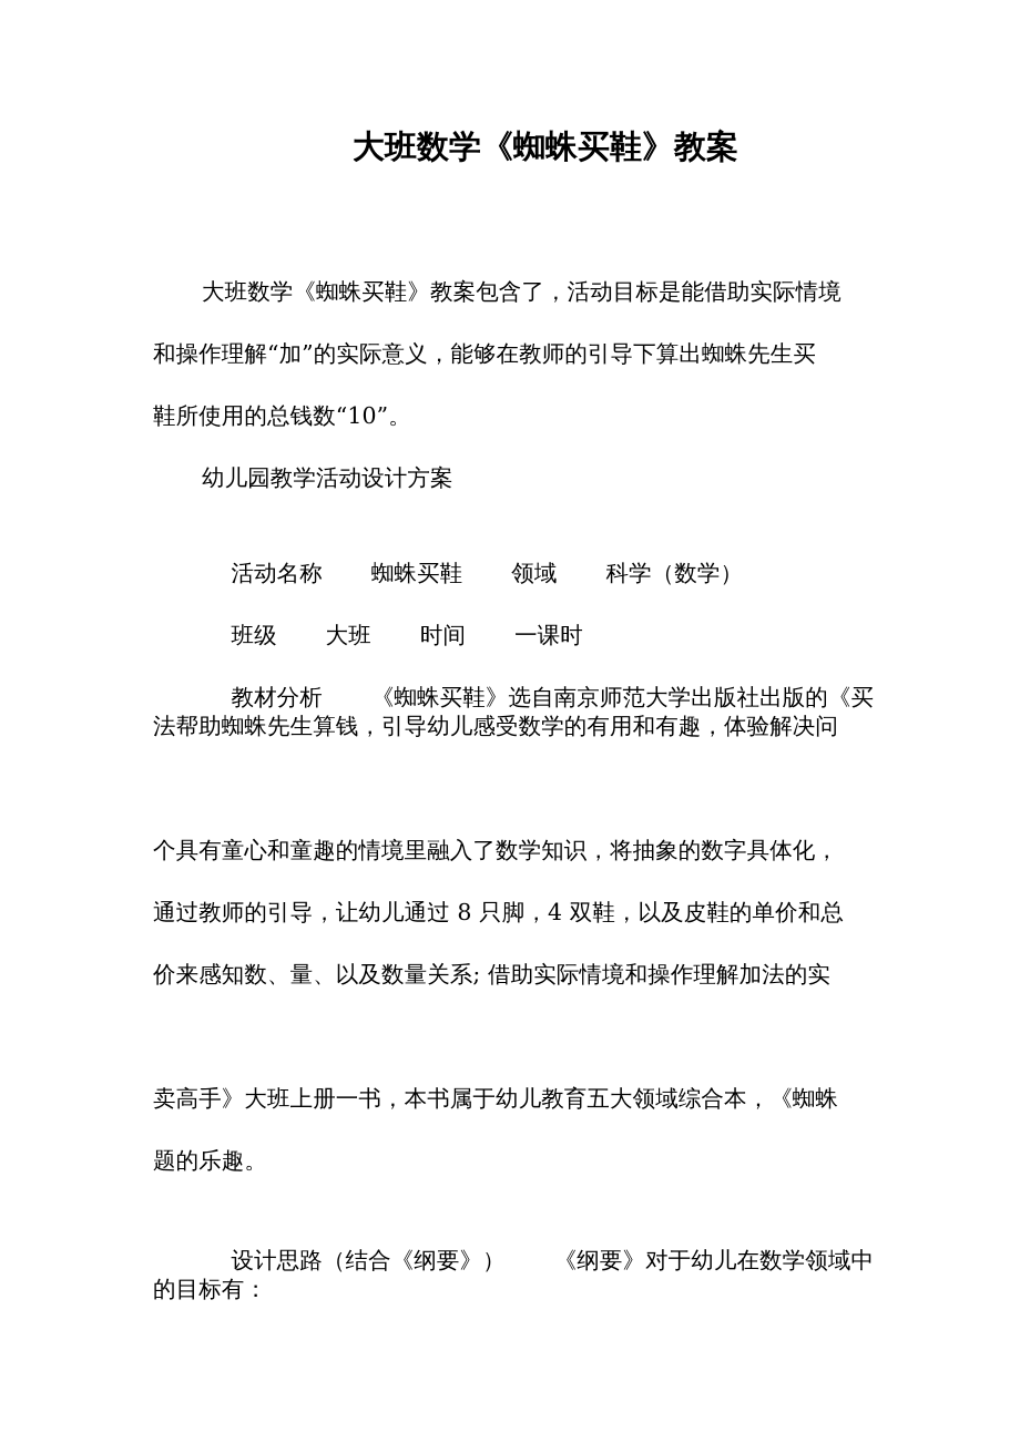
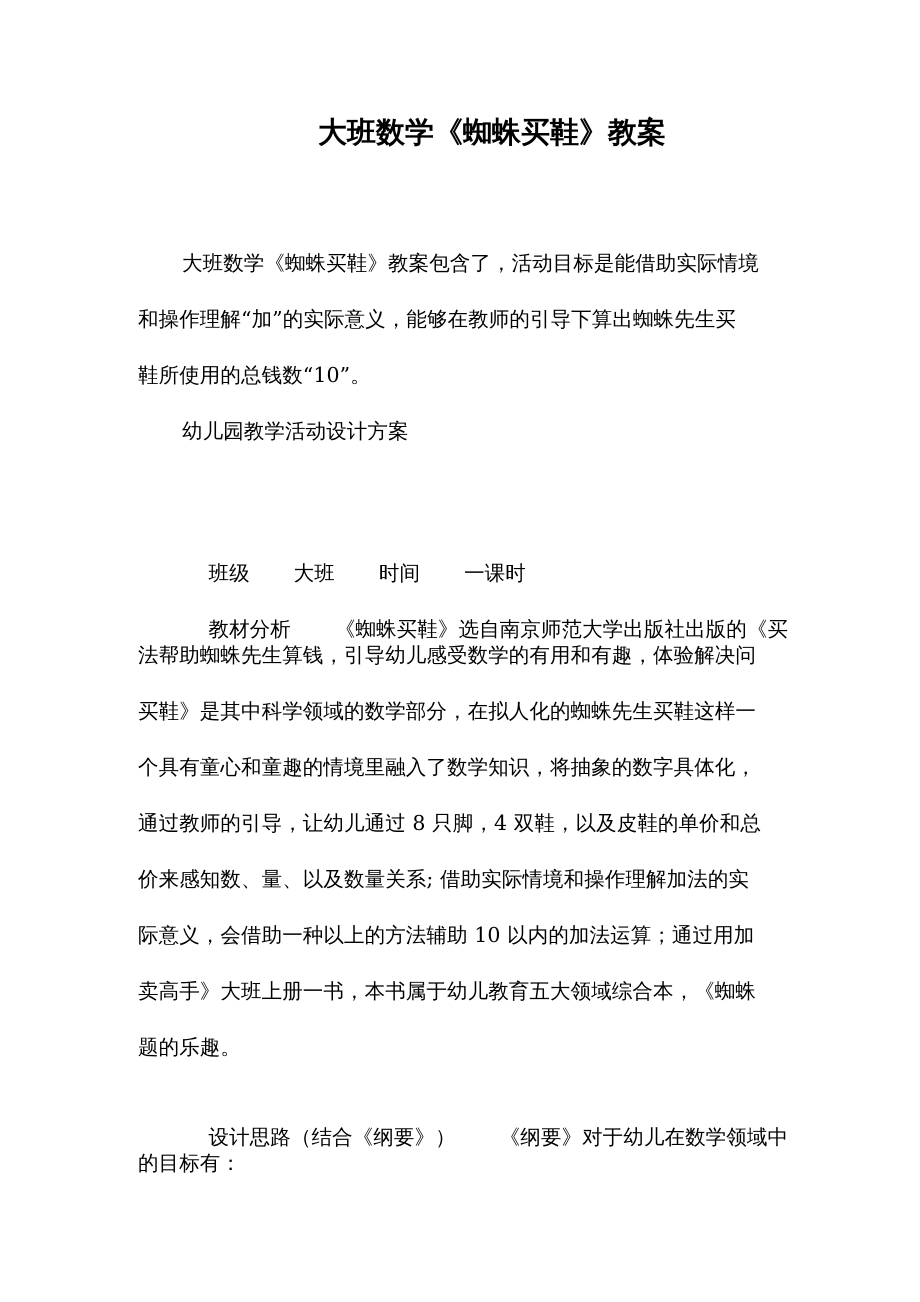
  大班数学《蜘蛛买鞋》教案
  大班数学《蜘蛛买鞋》教案包含了，活动目标是能借助实际情境
  和操作理解“加”的实际意义，能够在教师的引导下算出蜘蛛先生买
  鞋所使用的总钱数“10”。
  幼儿园教学活动设计方案
- 活动名称 蜘蛛买鞋 领域 科学（数学）
  班级 大班 时间 一课时
  教材分析 《蜘蛛买鞋》选自南京师范大学出版社出版的《买
  法帮助蜘蛛先生算钱，引导幼儿感受数学的有用和有趣，体验解决问
+ 买鞋》是其中科学领域的数学部分，在拟人化的蜘蛛先生买鞋这样一
  个具有童心和童趣的情境里融入了数学知识，将抽象的数字具体化，
  通过教师的引导，让幼儿通过 8 只脚，4 双鞋，以及皮鞋的单价和总
  价来感知数、量、以及数量关系; 借助实际情境和操作理解加法的实
+ 际意义，会借助一种以上的方法辅助 10 以内的加法运算；通过用加
  卖高手》大班上册一书，本书属于幼儿教育五大领域综合本，《蜘蛛
  题的乐趣。
  设计思路（结合《纲要》） 《纲要》对于幼儿在数学领域中
  的目标有：
